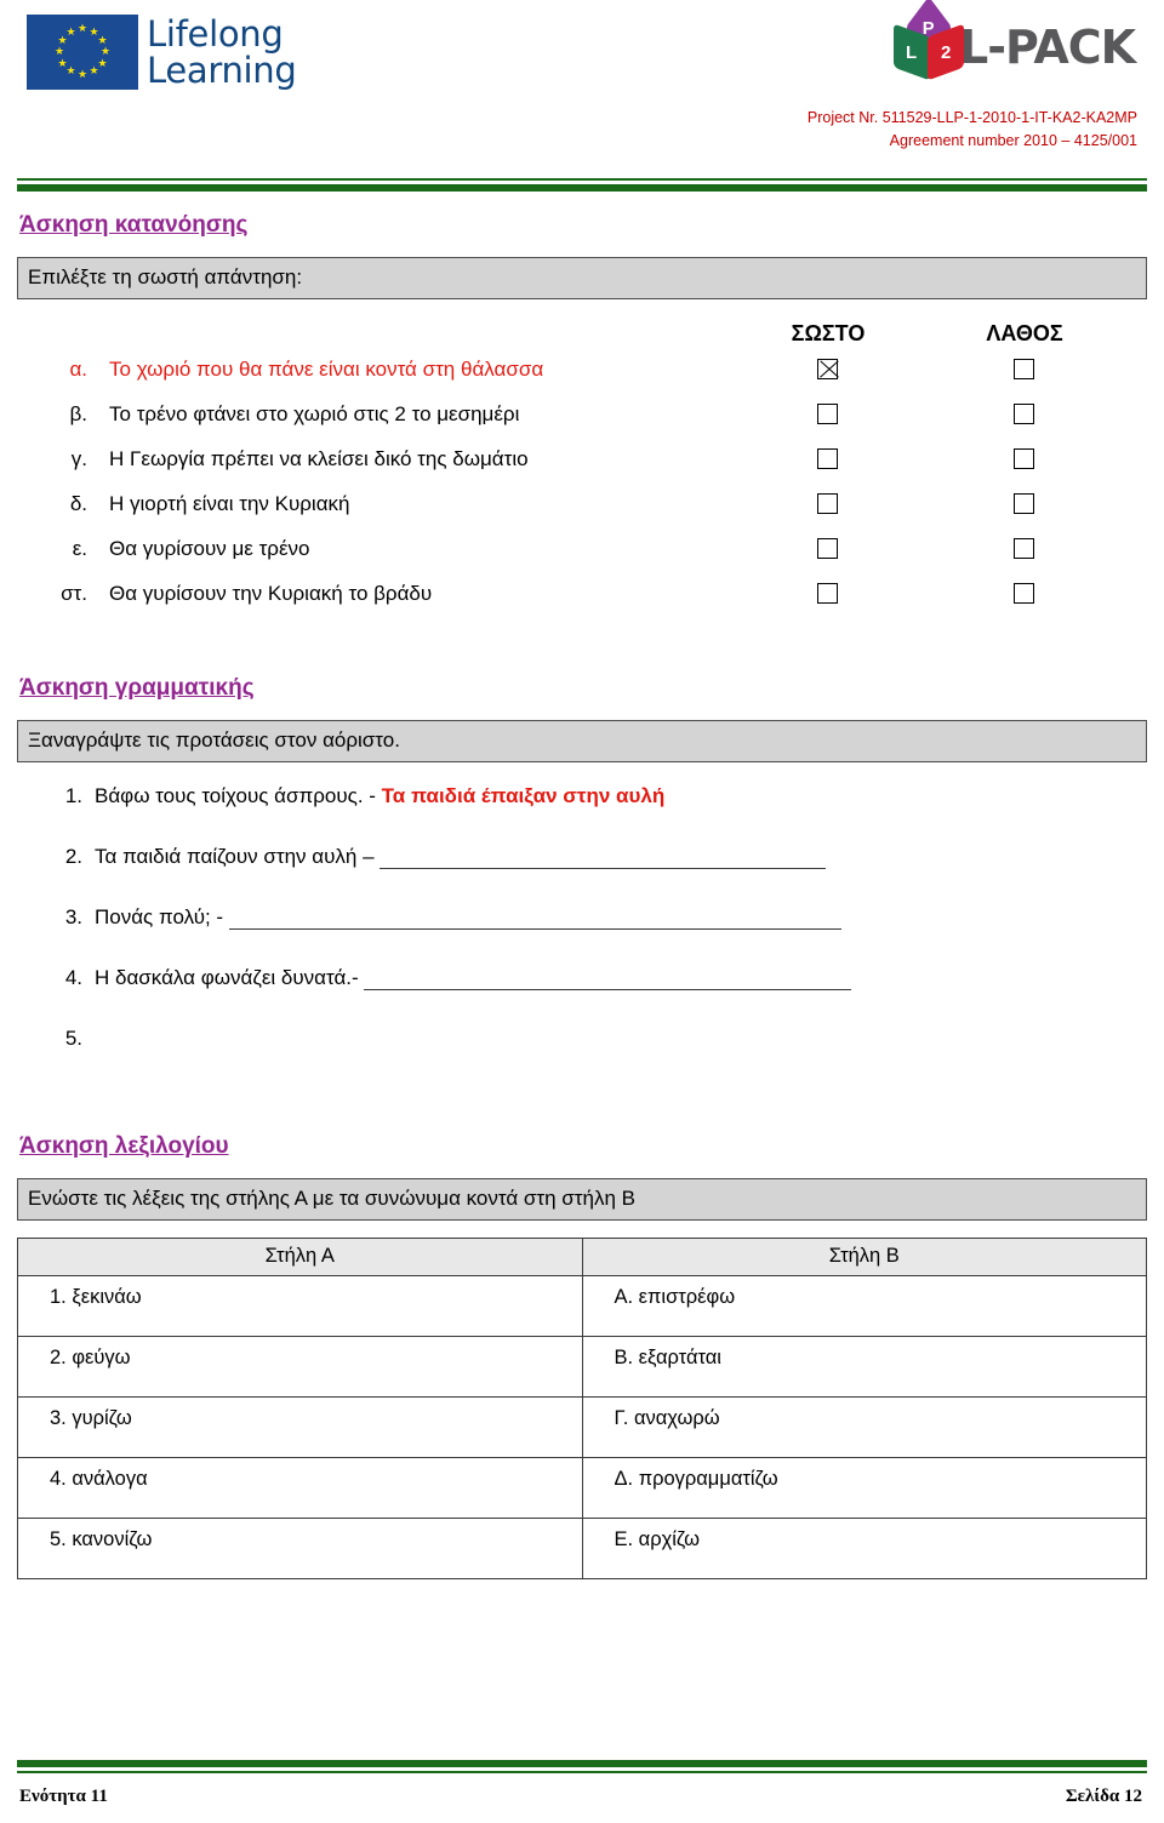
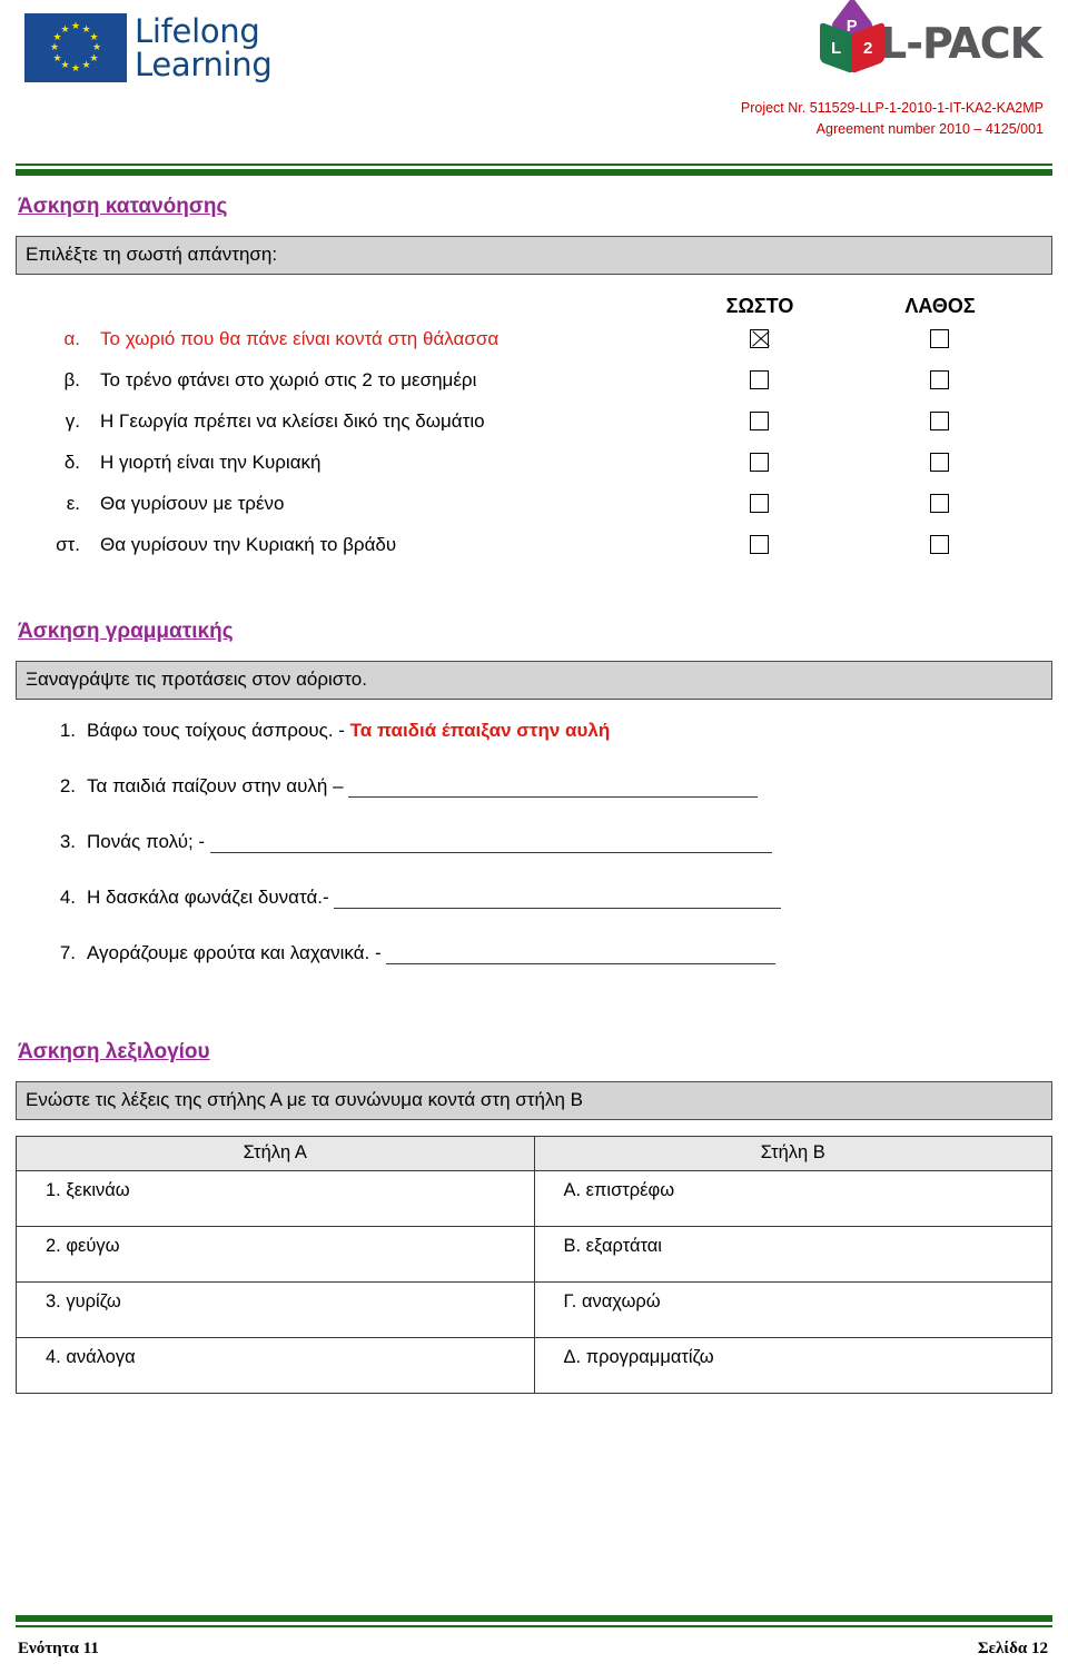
  Lifelong
  Learning
  L-PACK
  Project Nr. 511529-LLP-1-2010-1-IT-KA2-KA2MP
  Agreement number 2010 – 4125/001
  Άσκηση κατανόησης
  Επιλέξτε τη σωστή απάντηση:
  ΣΩΣΤΟ
  ΛΑΘΟΣ
  α.
  Το χωριό που θα πάνε είναι κοντά στη θάλασσα
  β.
  Το τρένο φτάνει στο χωριό στις 2 το μεσημέρι
  γ.
  Η Γεωργία πρέπει να κλείσει δικό της δωμάτιο
  δ.
  Η γιορτή είναι την Κυριακή
  ε.
  Θα γυρίσουν με τρένο
  στ.
  Θα γυρίσουν την Κυριακή το βράδυ
  Άσκηση γραμματικής
  Ξαναγράψτε τις προτάσεις στον αόριστο.
  1.
  Βάφω τους τοίχους άσπρους. - Τα παιδιά έπαιξαν στην αυλή
  2.
  Τα παιδιά παίζουν στην αυλή –
  3.
  Πονάς πολύ; -
  4.
  Η δασκάλα φωνάζει δυνατά.-
- 5.
+ 7.
+ Αγοράζουμε φρούτα και λαχανικά. -
  Άσκηση λεξιλογίου
  Ενώστε τις λέξεις της στήλης Α με τα συνώνυμα κοντά στη στήλη Β
  Στήλη Α	Στήλη Β
  1. ξεκινάω	Α. επιστρέφω
  2. φεύγω	Β. εξαρτάται
  3. γυρίζω	Γ. αναχωρώ
  4. ανάλογα	Δ. προγραμματίζω
- 5. κανονίζω	Ε. αρχίζω
  Ενότητα 11
  Σελίδα 12
